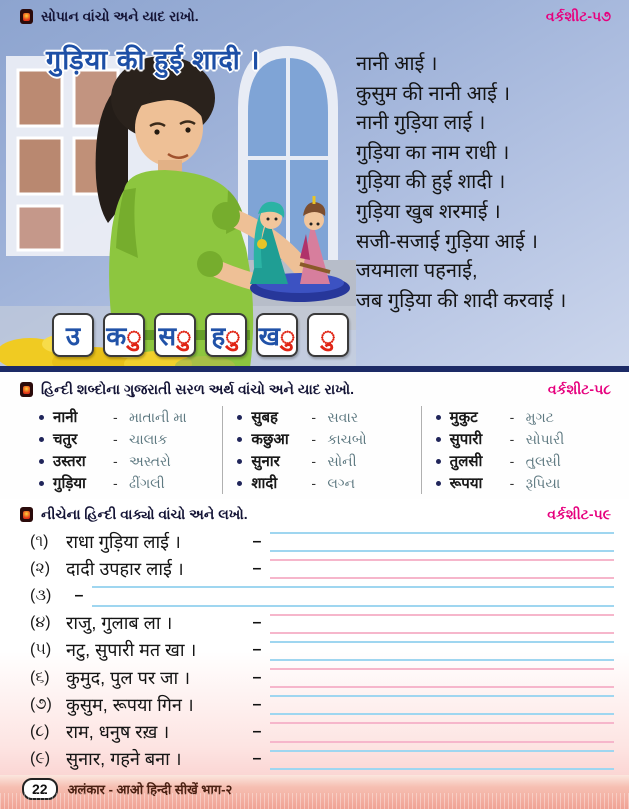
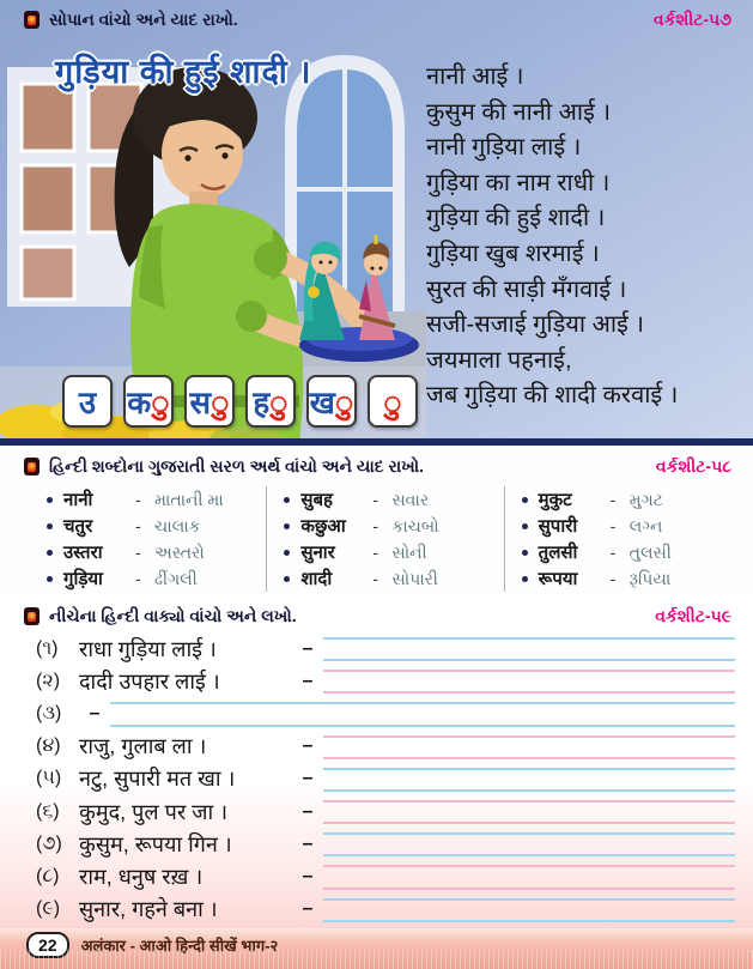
  સોપાન વાંચો અને યાદ રાખો.
  વર્કશીટ-૫૭
  गुड़िया की हुई शादी ।
  नानी आई ।
  कसम की नानी आई ।
  नानी गड़िया लाई ।
  गड़िया का नाम राधी ।
  गड़िया की हई शादी ।
  गड़िया खब शरमाई ।
+ सरत की साड़ी मँगवाई ।
  सजी-सजाई गड़िया आई ।
  जयमाला पहनाई,
  जब गड़िया की शादी करवाई ।
  उ
  क
  ु
  स
  ु
  ह
  ु
  ख
  ु
  ु
  હિન્દી શબ્દોના ગુજરાતી સરળ અર્થ વાંચો અને યાદ રાખો.
  વર્કશીટ-૫૮
  नानी
  -
  માતાની મા
  चतुर
  -
  ચાલાક
  उस्तरा
  -
  અસ્તરો
  गुड़िया
  -
  ઢીંગલી
  सुबह
  -
  સવાર
  कछुआ
  -
  કાચબો
  सुनार
  -
  સોની
  शादी
  -
- લગ્ન
+ સોપારી
  मुकुट
  -
  મુગટ
  सुपारी
  -
- સોપારી
+ લગ્ન
  तुलसी
  -
  તુલસી
  रूपया
  -
  રૂપિયા
  નીચેના હિન્દી વાક્યો વાંચો અને લખો.
  વર્કશીટ-૫૯
  (૧)
  राधा गड़िया लाई ।
  –
  (૨)
  दादी उपहार लाई ।
  –
  (૩)
  –
  (૪)
  राज, गलाब ला ।
  –
  (૫)
  नट, सपारी मत खा ।
  –
  (૬)
  कमद, पल पर जा ।
  –
  (૭)
  कसम, रूपया गिन ।
  –
  (૮)
  राम, धनष रख़ ।
  –
  (૯)
  सनार, गहने बना ।
  –
  22
  अलंकार - आओ हिन्दी सीखें भाग-२
